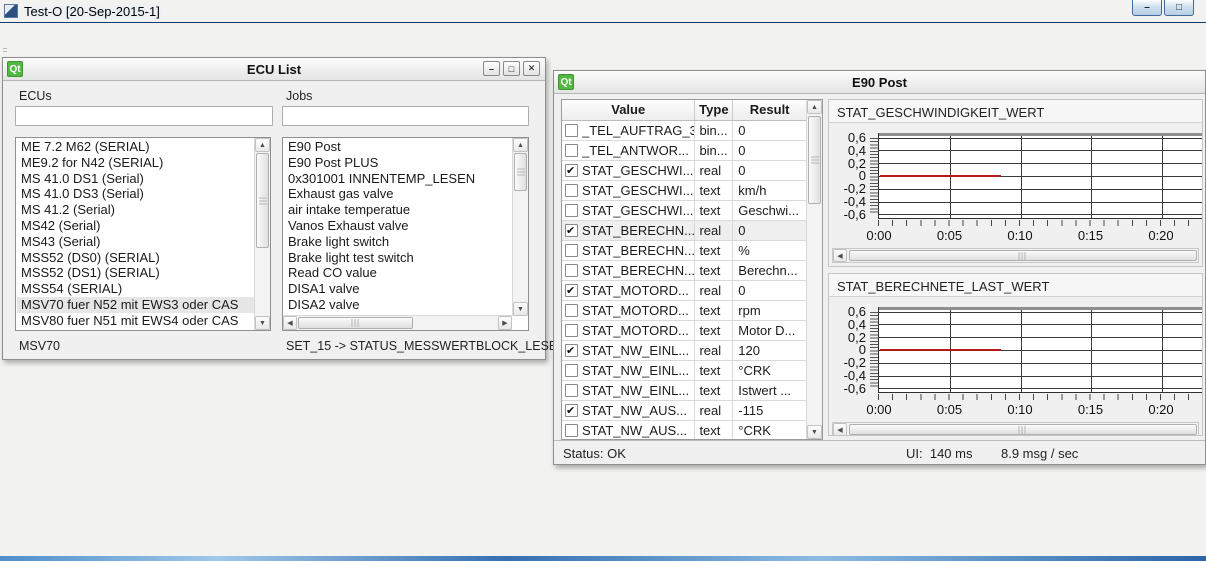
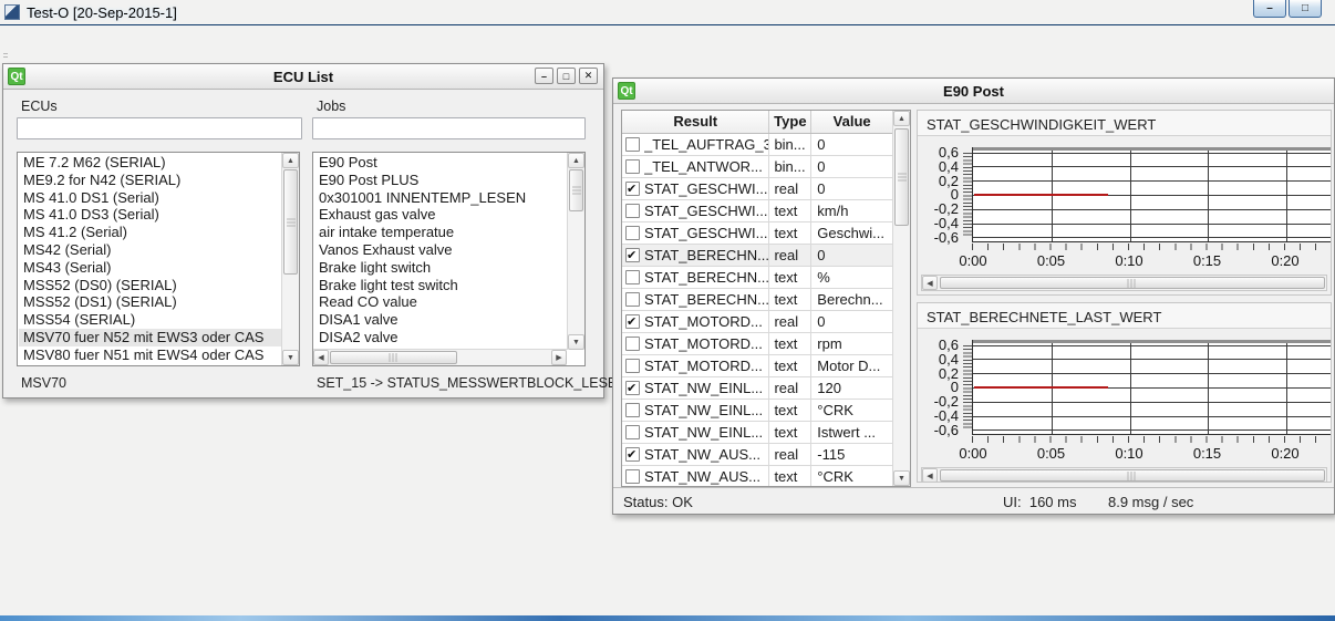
  Test-O [20-Sep-2015-1]
  –
  □
  Qt
  ECU List
  –
  □
  ✕
  ECUs
  Jobs
  ME 7.2 M62 (SERIAL)
  ME9.2 for N42 (SERIAL)
  MS 41.0 DS1 (Serial)
  MS 41.0 DS3 (Serial)
  MS 41.2 (Serial)
  MS42 (Serial)
  MS43 (Serial)
  MSS52 (DS0) (SERIAL)
  MSS52 (DS1) (SERIAL)
  MSS54 (SERIAL)
  MSV70 fuer N52 mit EWS3 oder CAS
  MSV80 fuer N51 mit EWS4 oder CAS
  E90 Post
  E90 Post PLUS
  0x301001 INNENTEMP_LESEN
  Exhaust gas valve
  air intake temperatue
  Vanos Exhaust valve
  Brake light switch
  Brake light test switch
  Read CO value
  DISA1 valve
  DISA2 valve
  MSV70
  SET_15 -> STATUS_MESSWERTBLOCK_LES
  Qt
  E90 Post
- Value
+ Result
  Type
- Result
+ Value
  _TEL_AUFTRAG_3
  bin...
  0
  _TEL_ANTWOR...
  bin...
  0
  ✔
  STAT_GESCHWI...
  real
  0
  STAT_GESCHWI...
  text
  km/h
  STAT_GESCHWI...
  text
  Geschwi...
  ✔
  STAT_BERECHN...
  real
  0
  STAT_BERECHN...
  text
  %
  STAT_BERECHN...
  text
  Berechn...
  ✔
  STAT_MOTORD...
  real
  0
  STAT_MOTORD...
  text
  rpm
  STAT_MOTORD...
  text
  Motor D...
  ✔
  STAT_NW_EINL...
  real
  120
  STAT_NW_EINL...
  text
  °CRK
  STAT_NW_EINL...
  text
  Istwert ...
  ✔
  STAT_NW_AUS...
  real
  -115
  STAT_NW_AUS...
  text
  °CRK
  STAT_GESCHWINDIGKEIT_WERT
  0,6
  0,4
  0,2
  0
  -0,2
  -0,4
  -0,6
  0:00
  0:05
  0:10
  0:15
  0:20
  STAT_BERECHNETE_LAST_WERT
  0,6
  0,4
  0,2
  0
  -0,2
  -0,4
  -0,6
  0:00
  0:05
  0:10
  0:15
  0:20
  Status: OK
- UI: 140 ms
+ UI: 160 ms
  8.9 msg / sec
